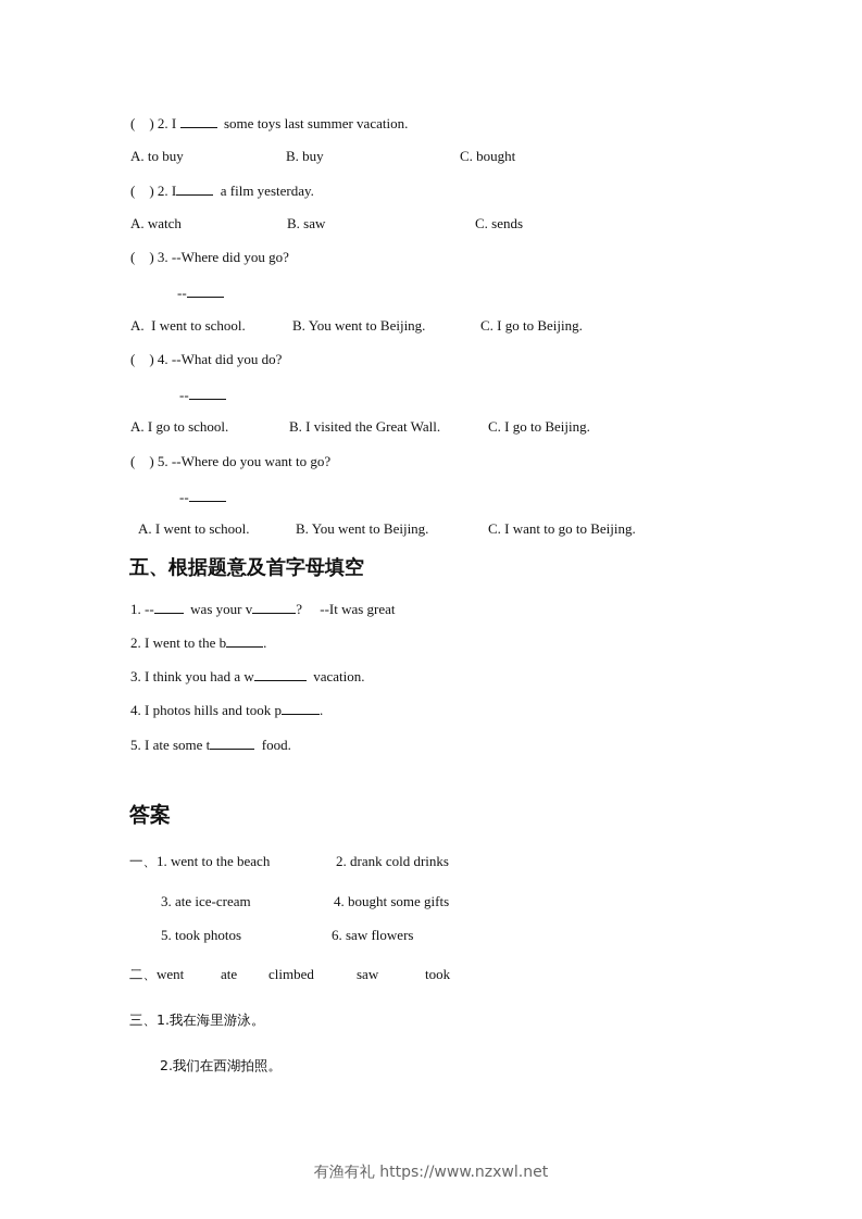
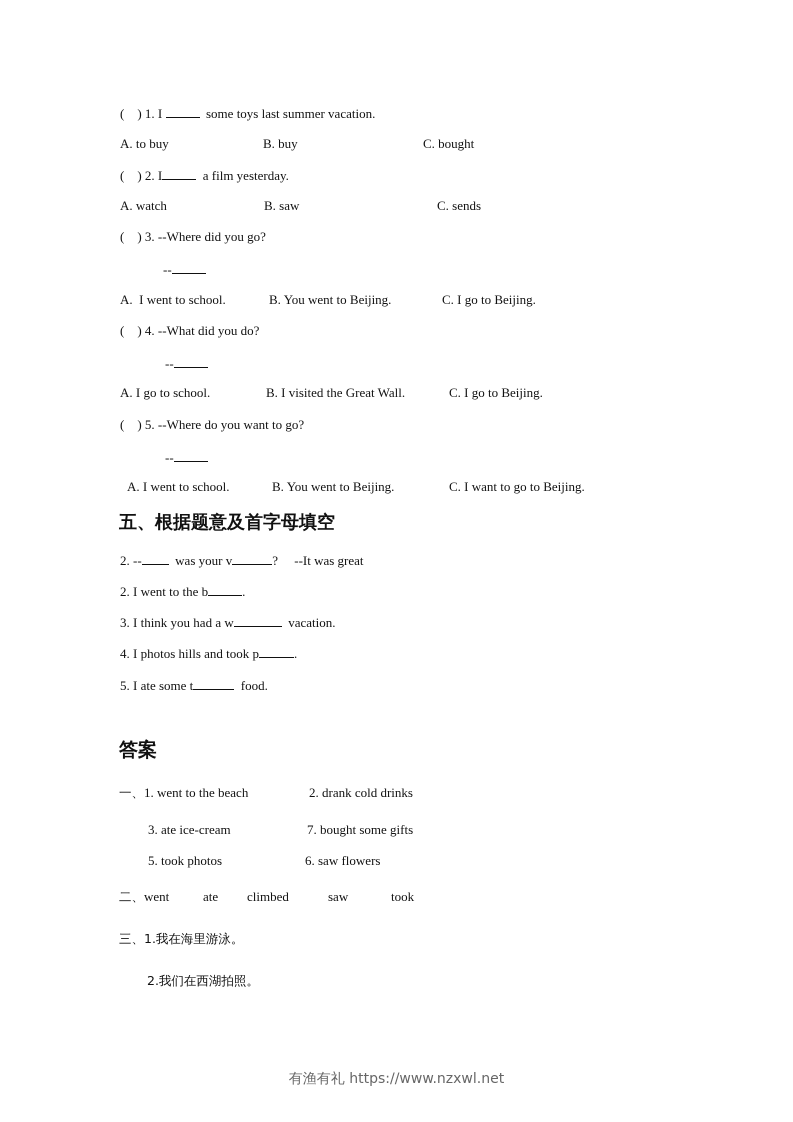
- ( ) 2. I some toys last summer vacation.
+ ( ) 1. I some toys last summer vacation.
  A. to buy
  B. buy
  C. bought
  ( ) 2. I a film yesterday.
  A. watch
  B. saw
  C. sends
  ( ) 3. --Where did you go?
  --
  A. I went to school.
  B. You went to Beijing.
  C. I go to Beijing.
  ( ) 4. --What did you do?
  --
  A. I go to school.
  B. I visited the Great Wall.
  C. I go to Beijing.
  ( ) 5. --Where do you want to go?
  --
  A. I went to school.
  B. You went to Beijing.
  C. I want to go to Beijing.
  五、根据题意及首字母填空
- 1. -- was your v ? --It was great
+ 2. -- was your v ? --It was great
  2. I went to the b .
  3. I think you had a w vacation.
  4. I photos hills and took p .
  5. I ate some t food.
  答案
  一、1. went to the beach
  2. drank cold drinks
  3. ate ice-cream
- 4. bought some gifts
+ 7. bought some gifts
  5. took photos
  6. saw flowers
  二、went
  ate
  climbed
  saw
  took
  三、1.我在海里游泳。
  2.我们在西湖拍照。
  有渔有礼 https://www.nzxwl.net
